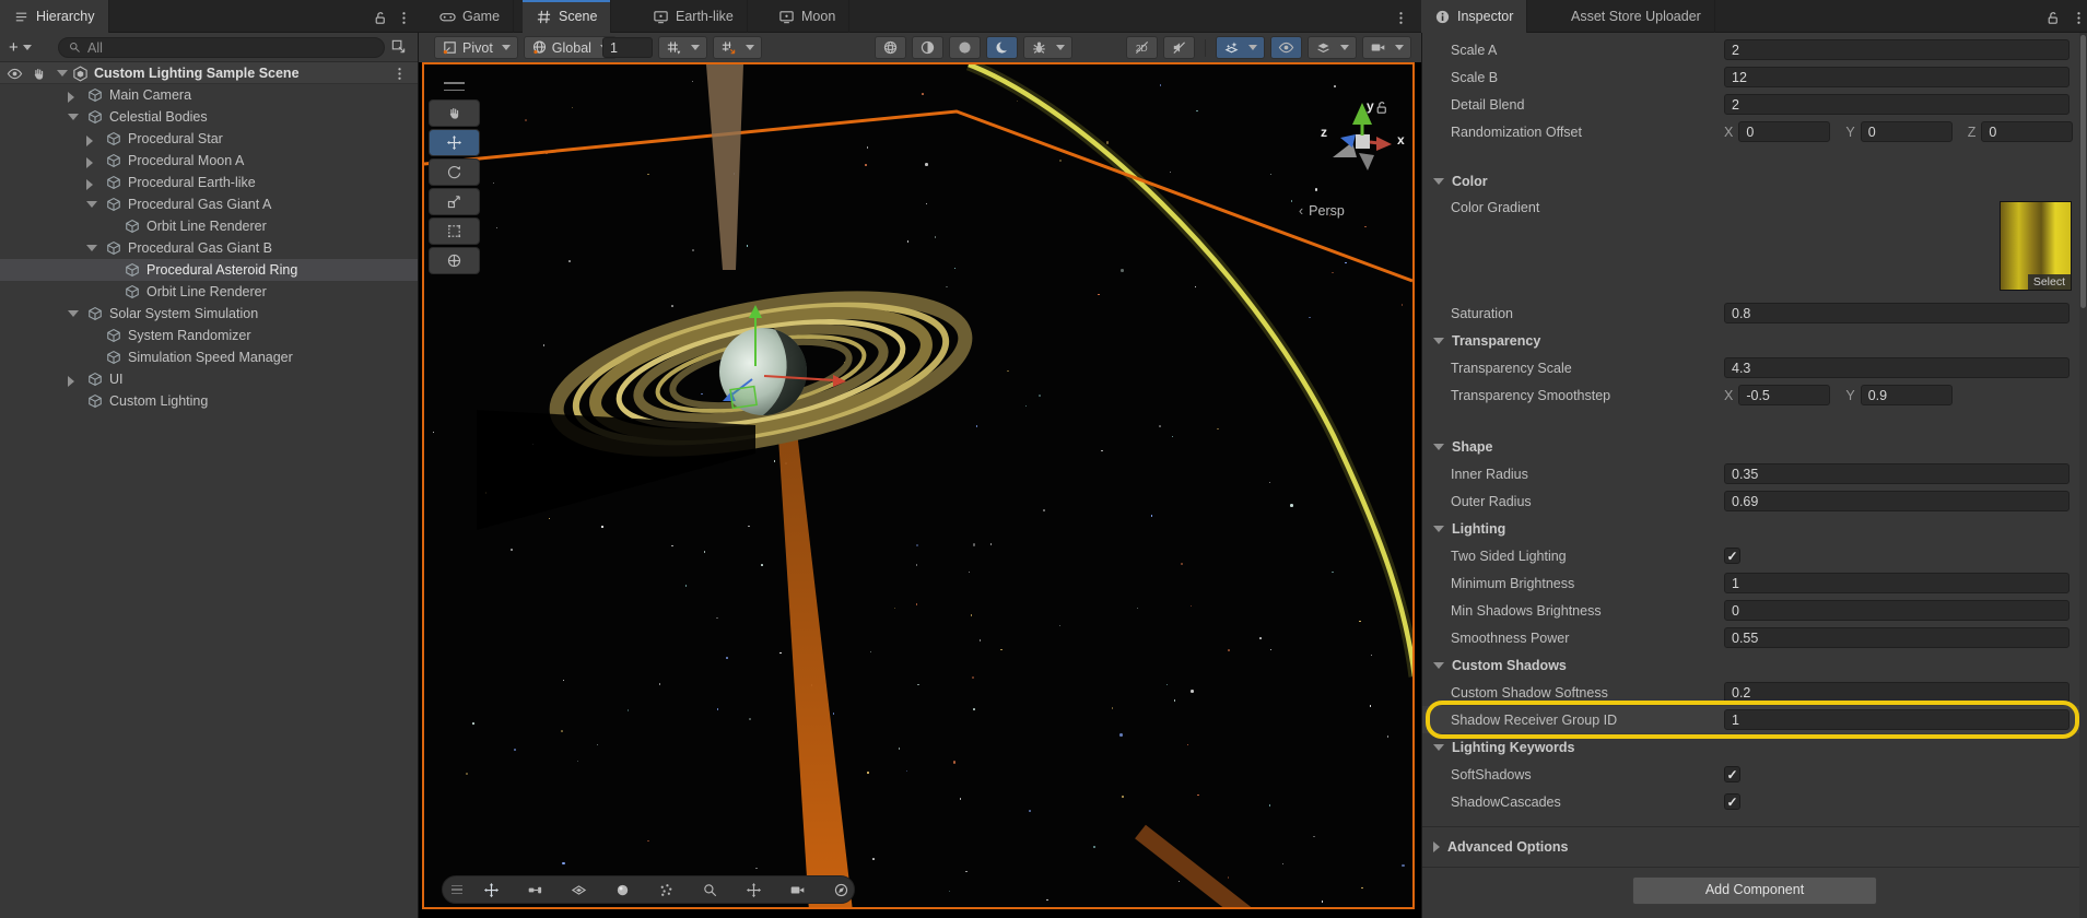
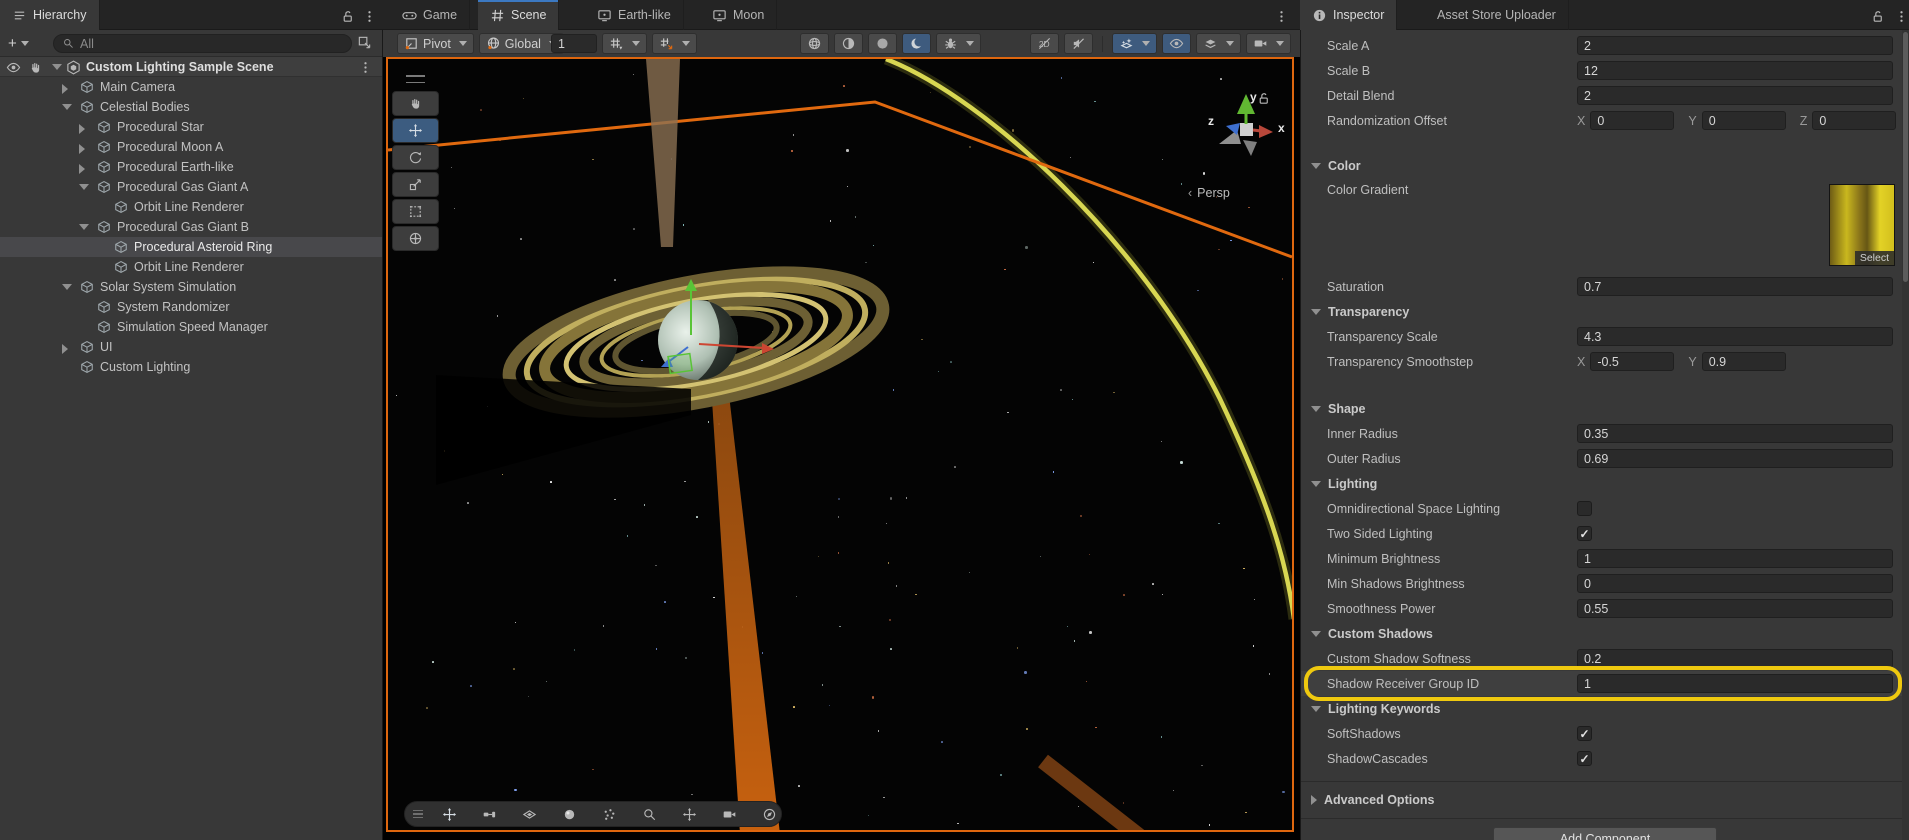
  Hierarchy
  Game
  Scene
  Earth-like
  Moon
  Inspector
  Asset Store Uploader
  +
  All
  Custom Lighting Sample Scene
  Main Camera
  Celestial Bodies
  Procedural Star
  Procedural Moon A
  Procedural Earth-like
  Procedural Gas Giant A
  Orbit Line Renderer
  Procedural Gas Giant B
  Procedural Asteroid Ring
  Orbit Line Renderer
  Solar System Simulation
  System Randomizer
  Simulation Speed Manager
  UI
  Custom Lighting
  Pivot
  Global
  1
  2D
  y
  x
  z
  ‹
  Persp
  Scale A
  2
  Scale B
  12
  Detail Blend
  2
  Randomization Offset
  X
  0
  Y
  0
  Z
  0
  Color
  Color Gradient
  Select
  Saturation
- 0.8
+ 0.7
  Transparency
  Transparency Scale
  4.3
  Transparency Smoothstep
  X
  -0.5
  Y
  0.9
  Shape
  Inner Radius
  0.35
  Outer Radius
  0.69
  Lighting
+ Omnidirectional Space Lighting
  Two Sided Lighting
  ✓
  Minimum Brightness
  1
  Min Shadows Brightness
  0
  Smoothness Power
  0.55
  Custom Shadows
  Custom Shadow Softness
  0.2
  Shadow Receiver Group ID
  1
  Lighting Keywords
  SoftShadows
  ✓
  ShadowCascades
  ✓
  Advanced Options
  Add Component
